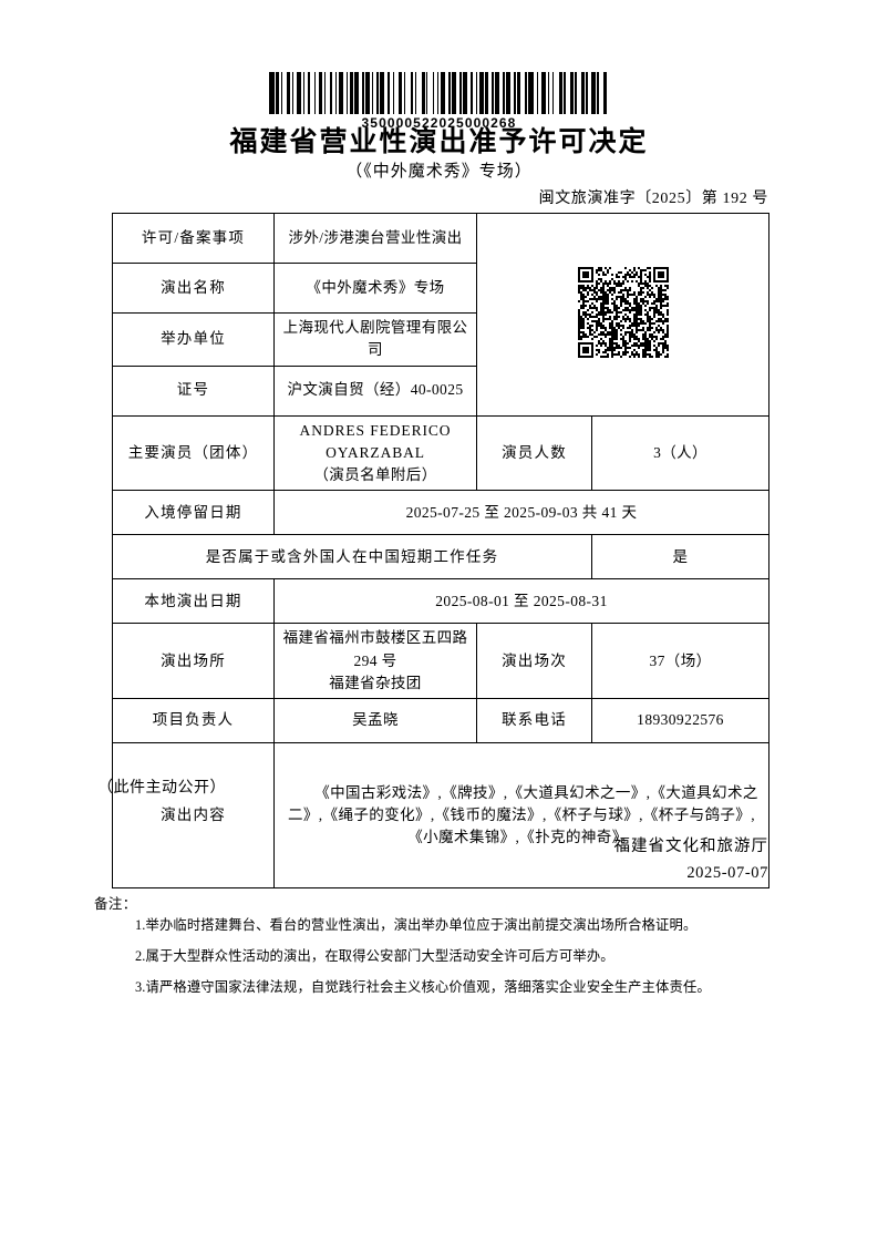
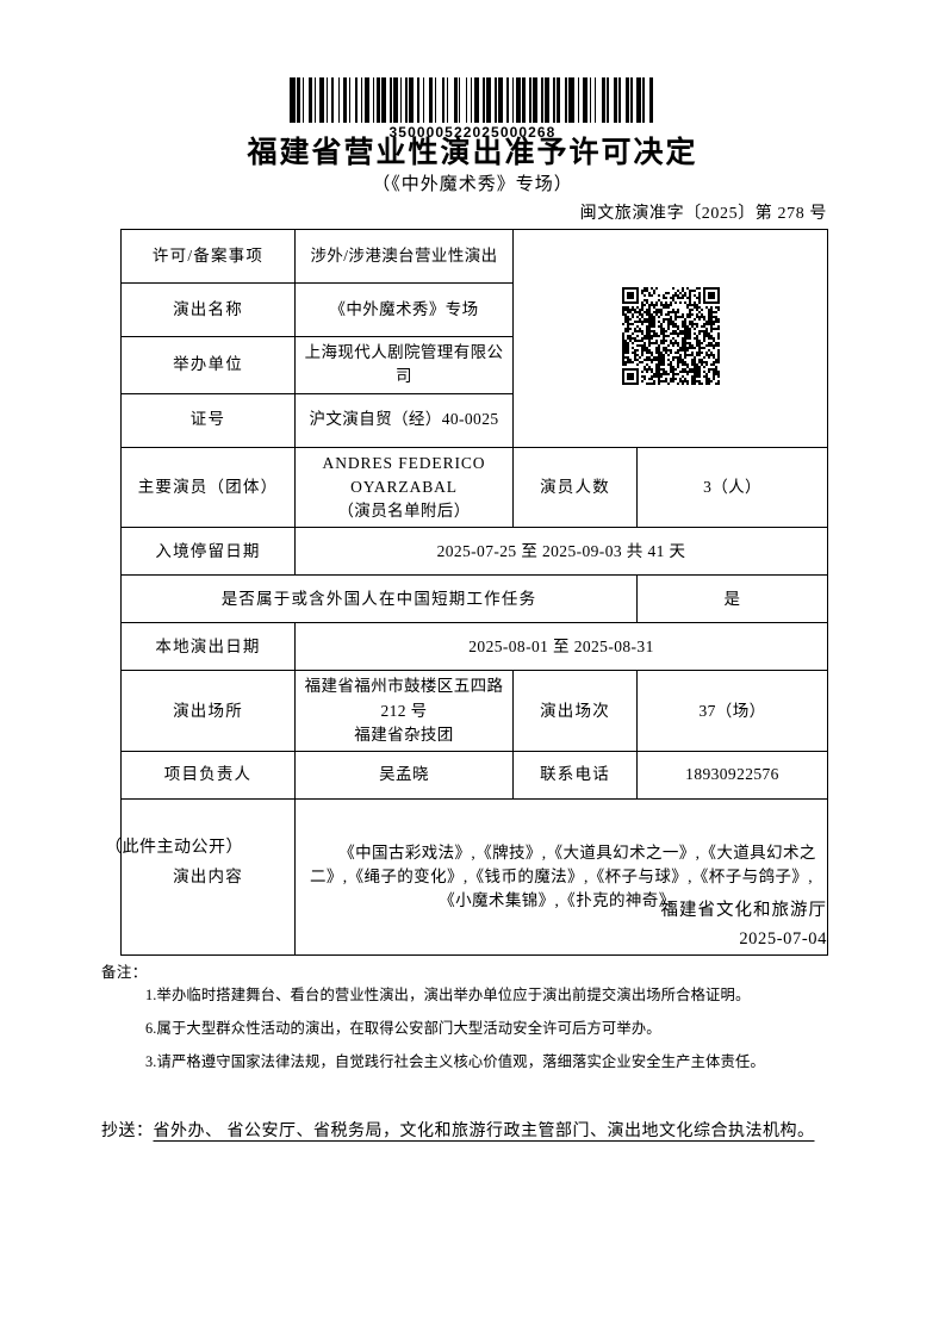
  350000522025000268
  福建省营业性演出准予许可决定
  （《中外魔术秀》专场）
- 闽文旅演准字〔2025〕第 192 号
+ 闽文旅演准字〔2025〕第 278 号
  许可/备案事项	涉外/涉港澳台营业性演出
  演出名称	《中外魔术秀》专场
  举办单位	上海现代人剧院管理有限公司
  证号	沪文演自贸（经）40-0025
  主要演员（团体）	ANDRES FEDERICO OYARZABAL （演员名单附后）	演员人数	3（人）
  入境停留日期	2025-07-25 至 2025-09-03 共 41 天
  是否属于或含外国人在中国短期工作任务	是
  本地演出日期	2025-08-01 至 2025-08-31
- 演出场所	福建省福州市鼓楼区五四路 294 号 福建省杂技团	演出场次	37（场）
+ 演出场所	福建省福州市鼓楼区五四路 212 号 福建省杂技团	演出场次	37（场）
  项目负责人	吴孟晓	联系电话	18930922576
  演出内容	《中国古彩戏法》,《牌技》,《大道具幻术之一》,《大道具幻术之二》,《绳子的变化》,《钱币的魔法》,《杯子与球》,《杯子与鸽子》,《小魔术集锦》,《扑克的神奇》。
  （此件主动公开）
  福建省文化和旅游厅
- 2025-07-07
+ 2025-07-04
  备注：
  1.举办临时搭建舞台、看台的营业性演出，演出举办单位应于演出前提交演出场所合格证明。
- 2.属于大型群众性活动的演出，在取得公安部门大型活动安全许可后方可举办。
+ 6.属于大型群众性活动的演出，在取得公安部门大型活动安全许可后方可举办。
  3.请严格遵守国家法律法规，自觉践行社会主义核心价值观，落细落实企业安全生产主体责任。
+ 抄送：省外办、 省公安厅、省税务局，文化和旅游行政主管部门、演出地文化综合执法机构。
